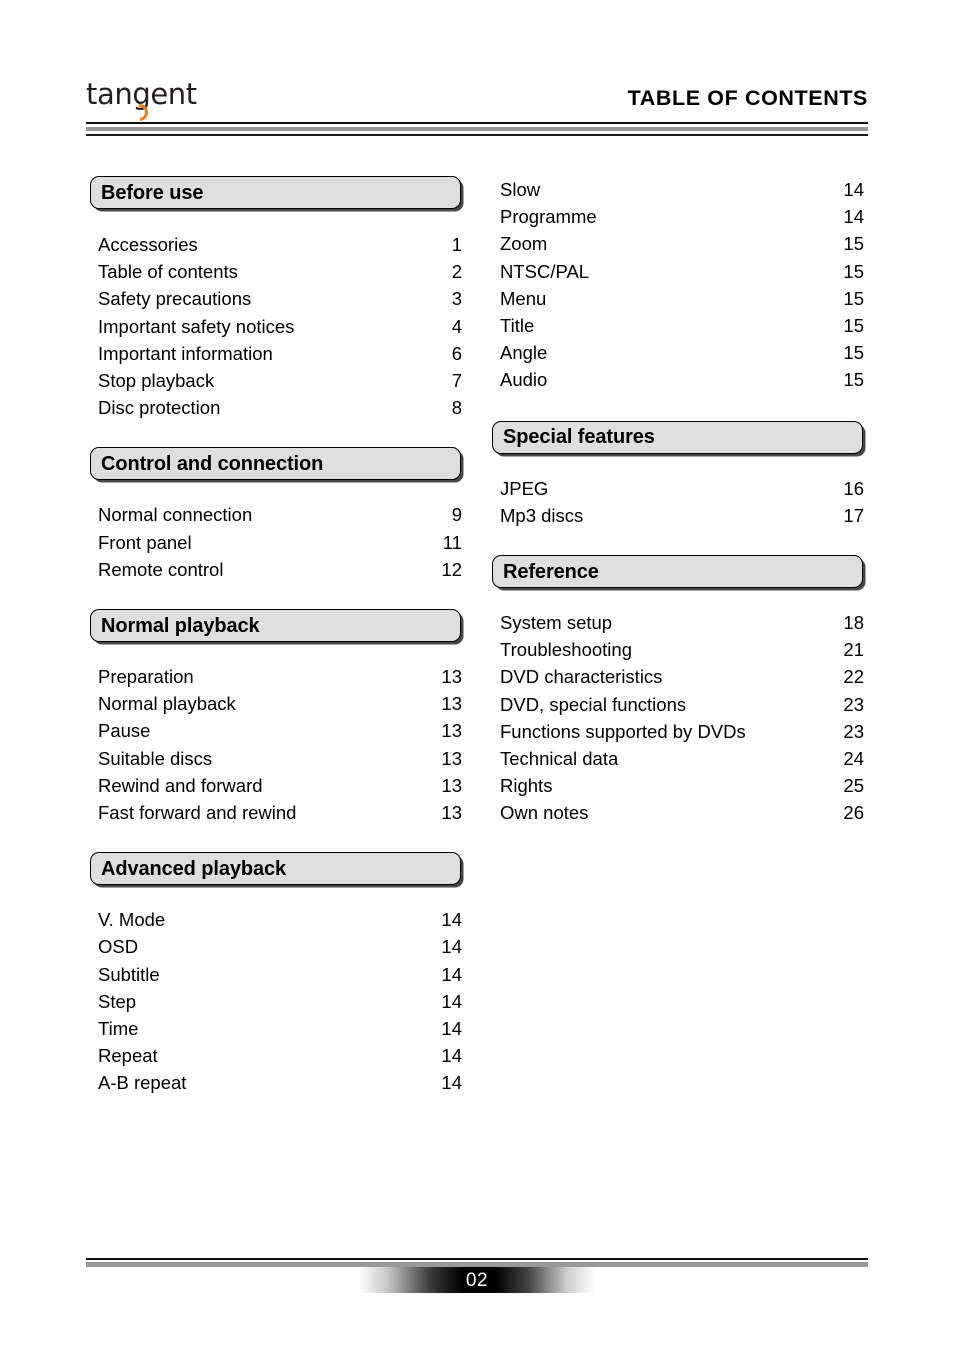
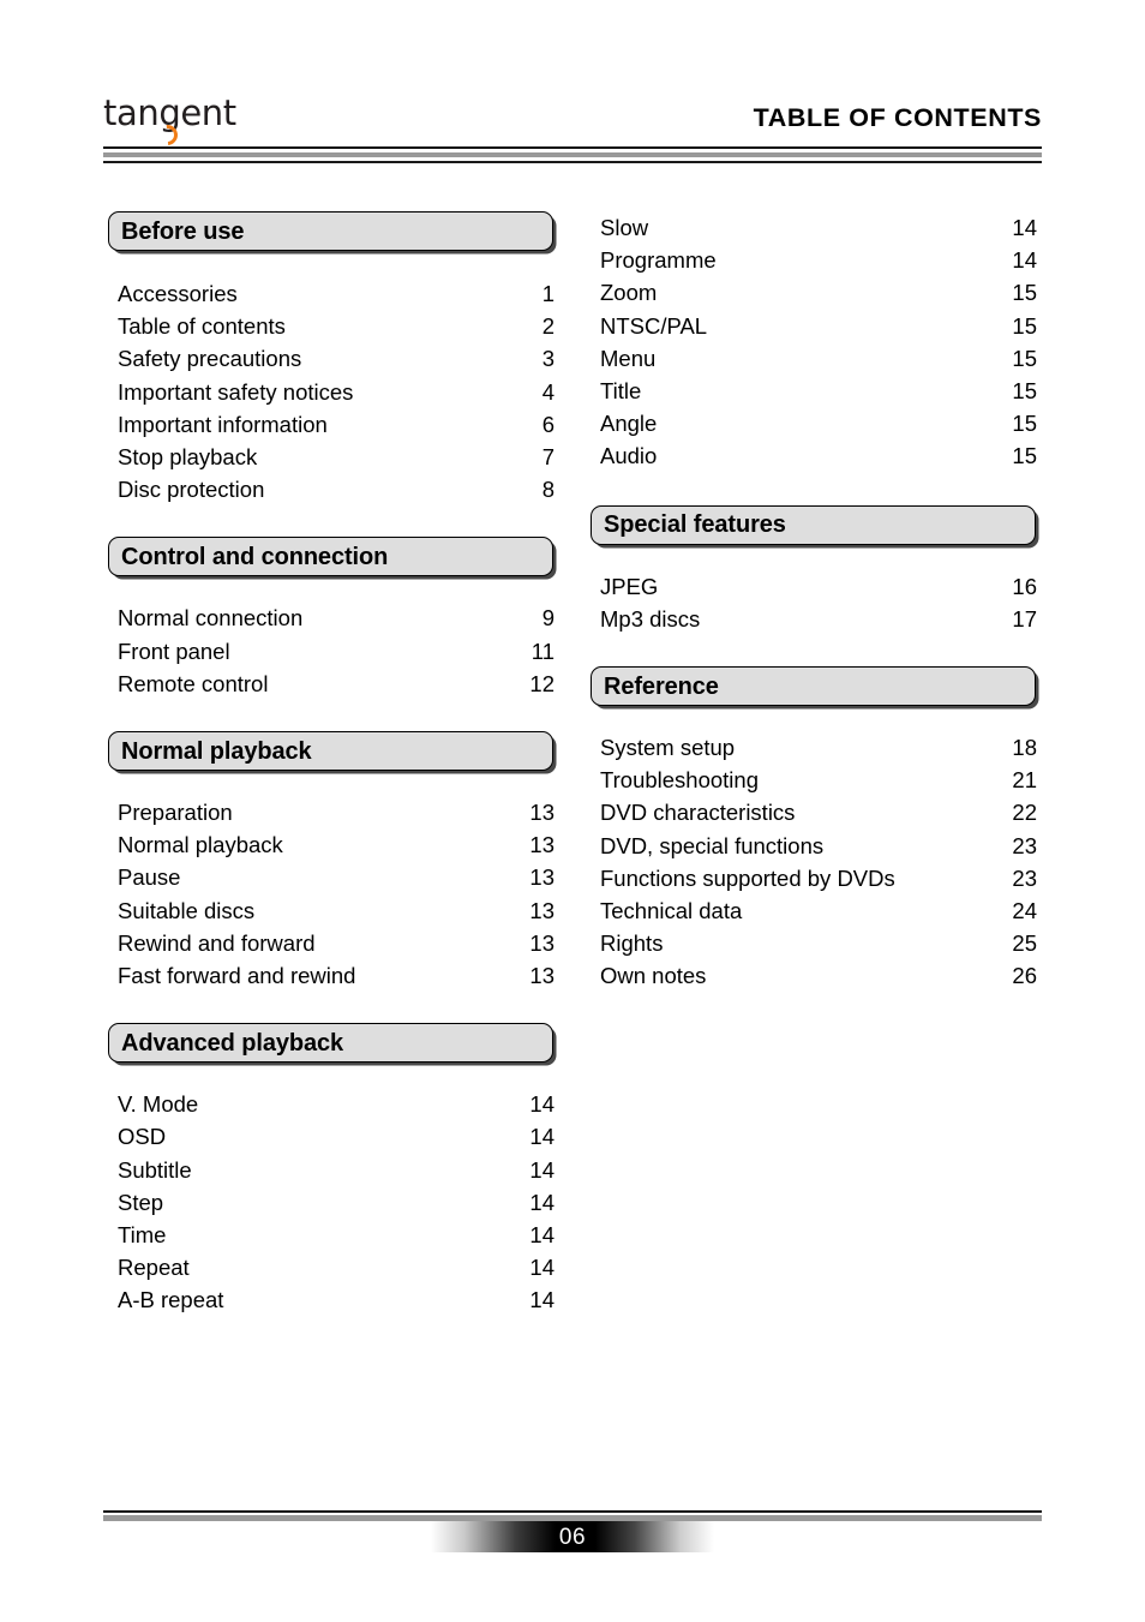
  tangent
  TABLE OF CONTENTS
  Before use
  Accessories
  1
  Table of contents
  2
  Safety precautions
  3
  Important safety notices
  4
  Important information
  6
  Stop playback
  7
  Disc protection
  8
  Control and connection
  Normal connection
  9
  Front panel
  11
  Remote control
  12
  Normal playback
  Preparation
  13
  Normal playback
  13
  Pause
  13
  Suitable discs
  13
  Rewind and forward
  13
  Fast forward and rewind
  13
  Advanced playback
  V. Mode
  14
  OSD
  14
  Subtitle
  14
  Step
  14
  Time
  14
  Repeat
  14
  A-B repeat
  14
  Slow
  14
  Programme
  14
  Zoom
  15
  NTSC/PAL
  15
  Menu
  15
  Title
  15
  Angle
  15
  Audio
  15
  Special features
  JPEG
  16
  Mp3 discs
  17
  Reference
  System setup
  18
  Troubleshooting
  21
  DVD characteristics
  22
  DVD, special functions
  23
  Functions supported by DVDs
  23
  Technical data
  24
  Rights
  25
  Own notes
  26
- 02
+ 06
